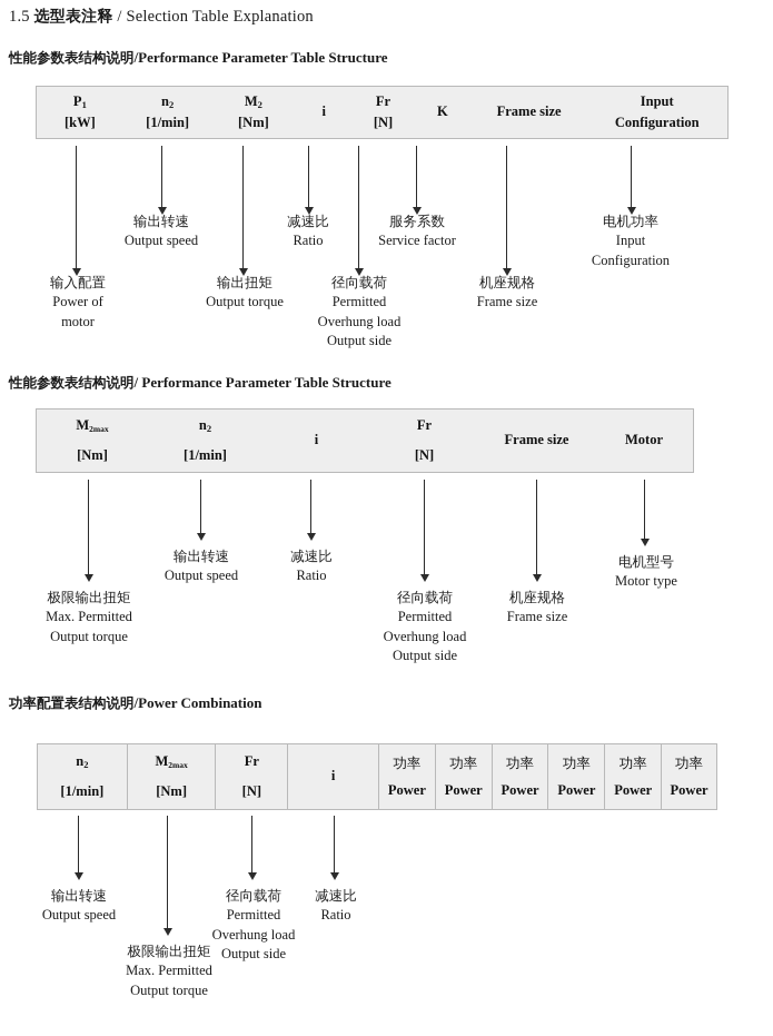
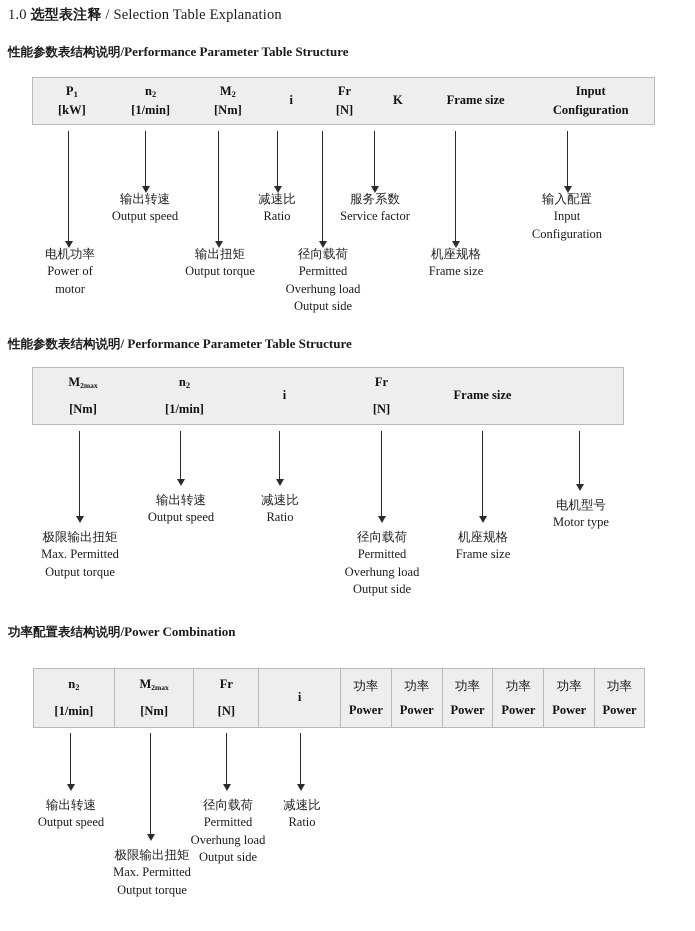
- 1.5 选型表注释 / Selection Table Explanation
+ 1.0 选型表注释 / Selection Table Explanation
  性能参数表结构说明/Performance Parameter Table Structure
  P1
  [kW]
  n2
  [1/min]
  M2
  [Nm]
  i
  Fr
  [N]
  K
  Frame size
  Input
  Configuration
  输出转速
  Output speed
  减速比
  Ratio
  服务系数
  Service factor
- 电机功率
+ 输入配置
  Input
  Configuration
- 输入配置
+ 电机功率
  Power of
  motor
  输出扭矩
  Output torque
  径向载荷
  Permitted
  Overhung load
  Output side
  机座规格
  Frame size
  性能参数表结构说明/ Performance Parameter Table Structure
  M2max
  [Nm]
  n2
  [1/min]
  i
  Fr
  [N]
  Frame size
- Motor
  输出转速
  Output speed
  减速比
  Ratio
  电机型号
  Motor type
  极限输出扭矩
  Max. Permitted
  Output torque
  径向载荷
  Permitted
  Overhung load
  Output side
  机座规格
  Frame size
  功率配置表结构说明/Power Combination
  n2
  [1/min]
  M2max
  [Nm]
  Fr
  [N]
  i
  功率
  Power
  功率
  Power
  功率
  Power
  功率
  Power
  功率
  Power
  功率
  Power
  输出转速
  Output speed
  径向载荷
  Permitted
  Overhung load
  Output side
  减速比
  Ratio
  极限输出扭矩
  Max. Permitted
  Output torque
